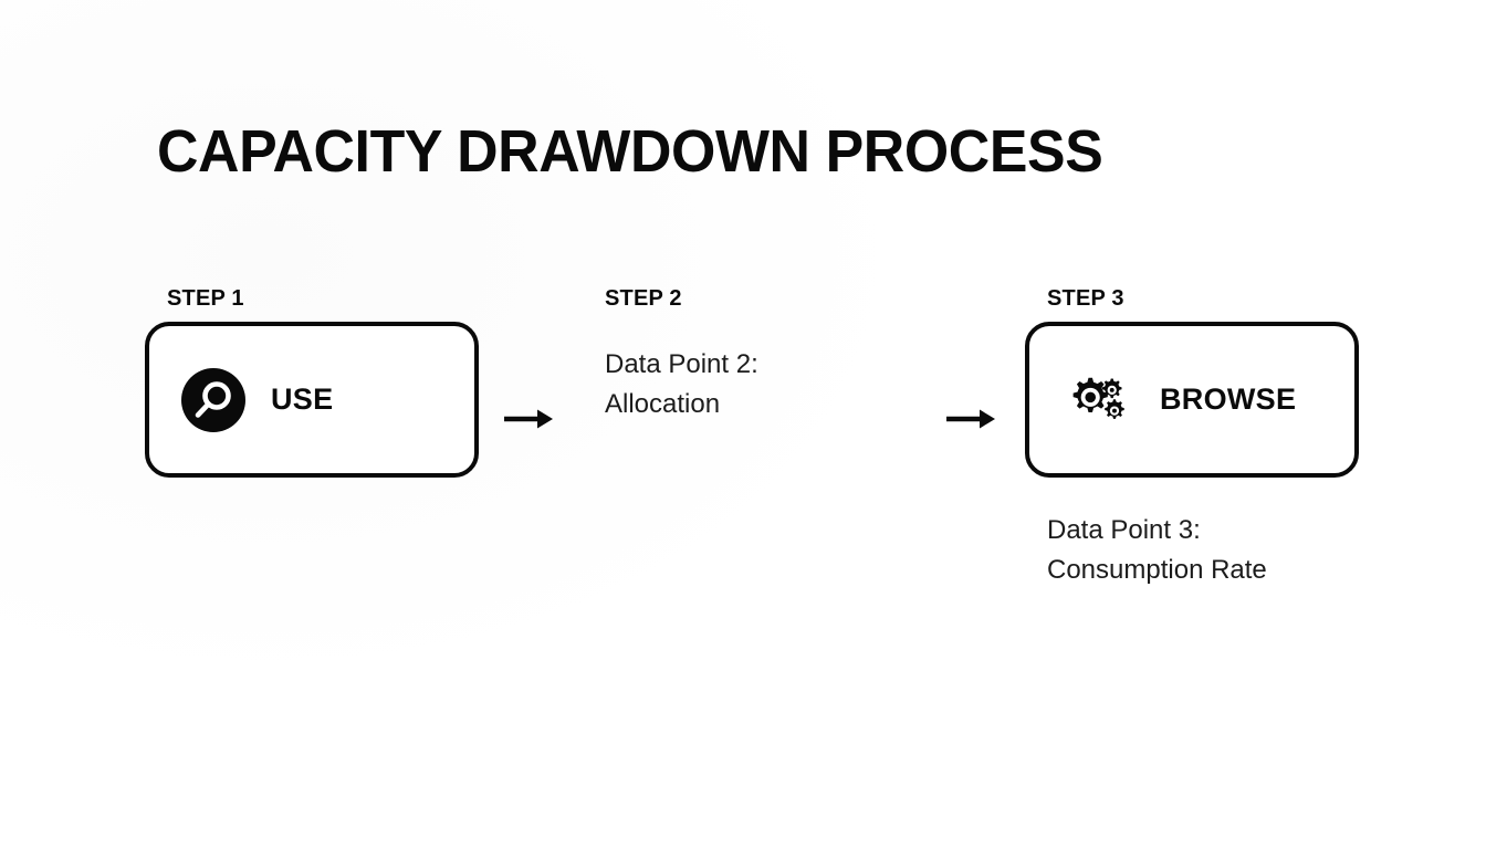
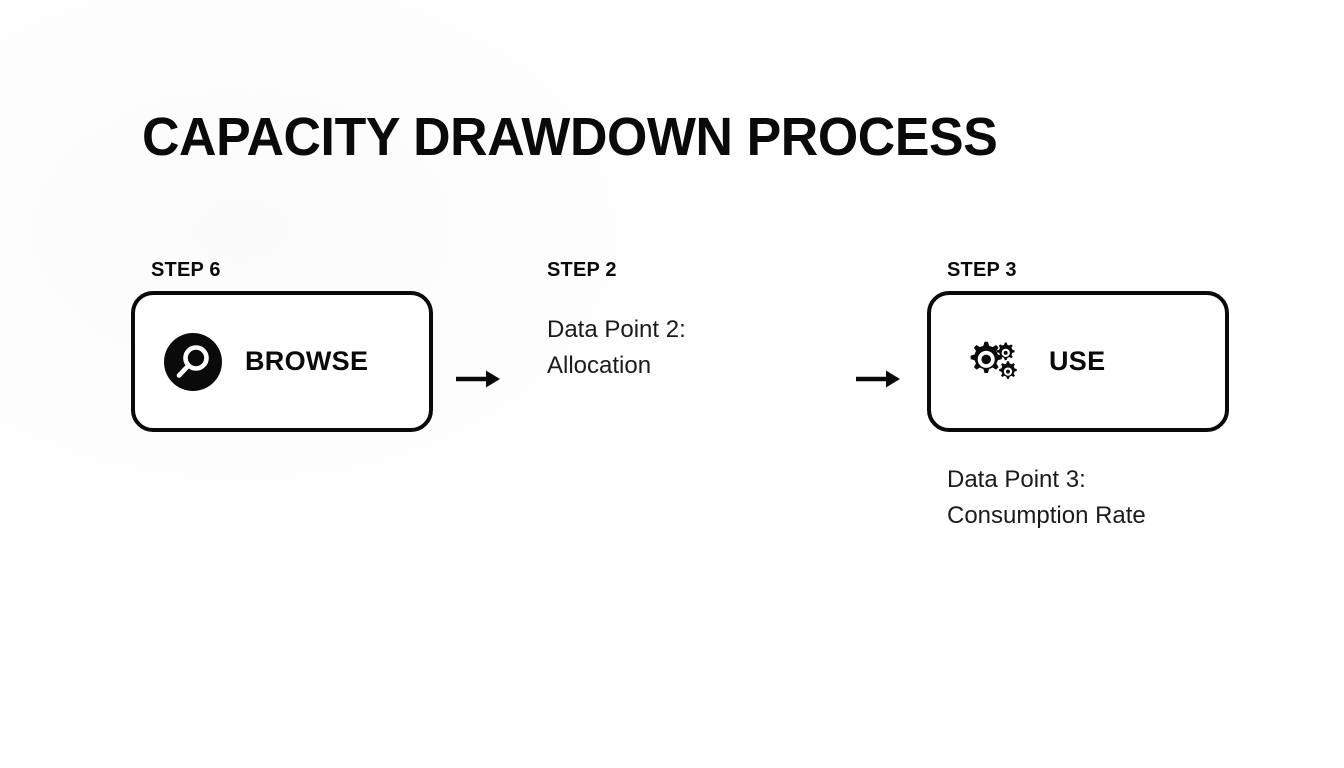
  CAPACITY DRAWDOWN PROCESS
- STEP 1
+ STEP 6
- USE
+ BROWSE
  STEP 2
  Data Point 2:
  Allocation
  STEP 3
- BROWSE
+ USE
  Data Point 3:
  Consumption Rate
